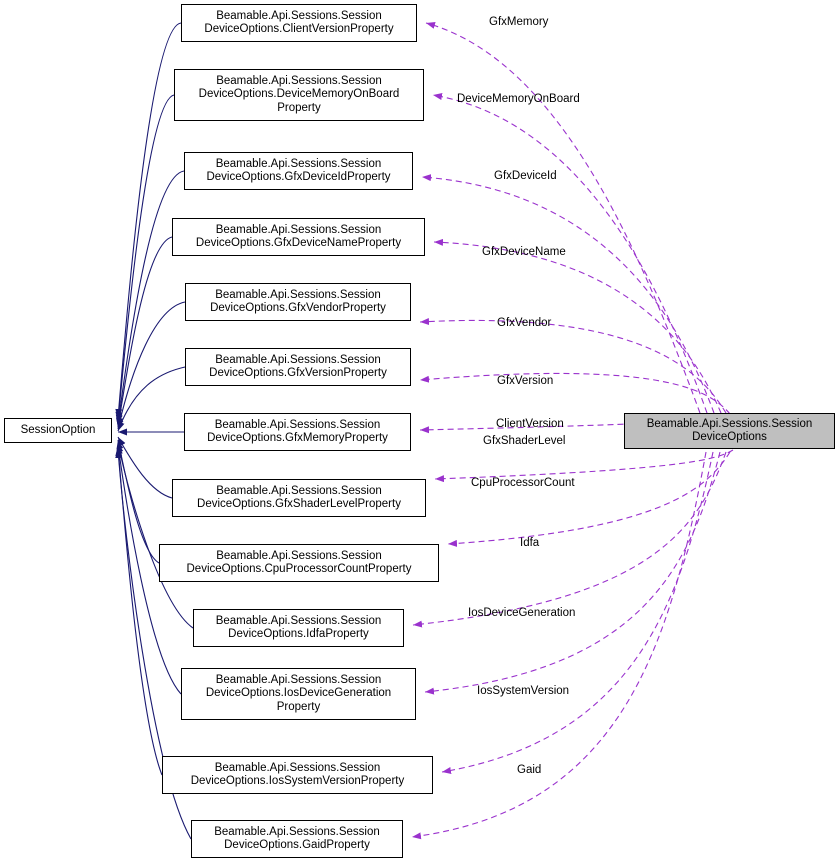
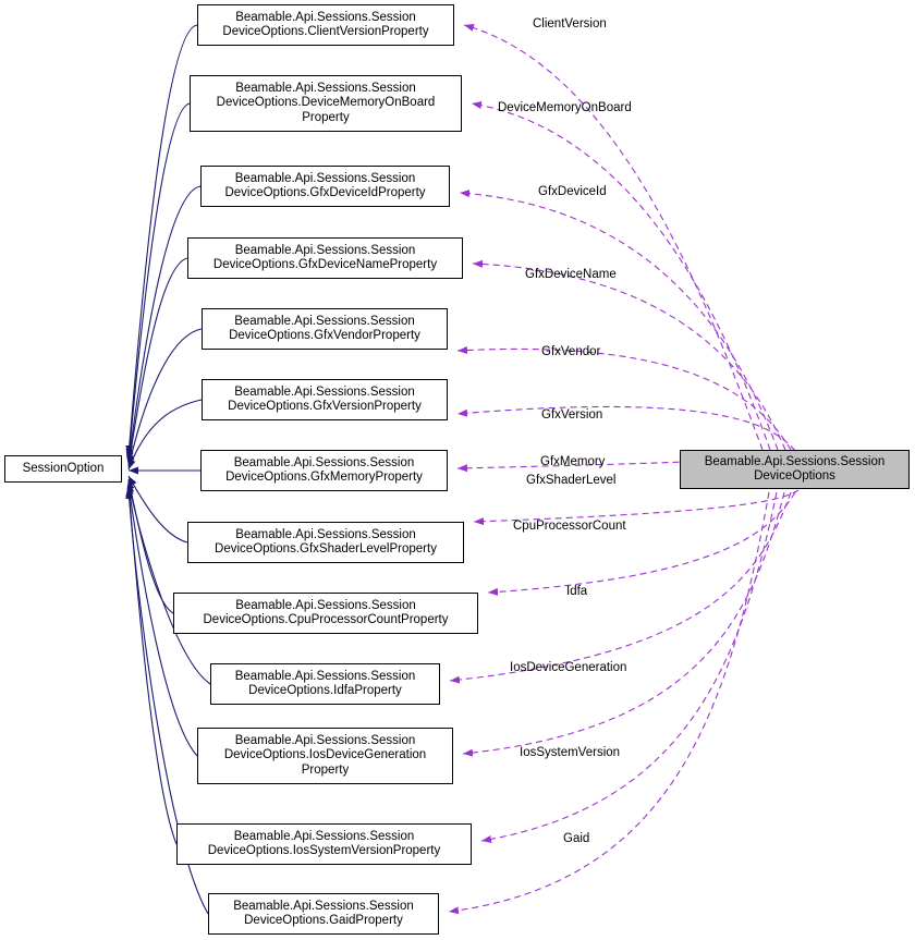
  SessionOption
  Beamable.Api.Sessions.Session
  DeviceOptions
  Beamable.Api.Sessions.Session
  DeviceOptions.ClientVersionProperty
  Beamable.Api.Sessions.Session
  DeviceOptions.DeviceMemoryOnBoard
  Property
  Beamable.Api.Sessions.Session
  DeviceOptions.GfxDeviceIdProperty
  Beamable.Api.Sessions.Session
  DeviceOptions.GfxDeviceNameProperty
  Beamable.Api.Sessions.Session
  DeviceOptions.GfxVendorProperty
  Beamable.Api.Sessions.Session
  DeviceOptions.GfxVersionProperty
  Beamable.Api.Sessions.Session
  DeviceOptions.GfxMemoryProperty
  Beamable.Api.Sessions.Session
  DeviceOptions.GfxShaderLevelProperty
  Beamable.Api.Sessions.Session
  DeviceOptions.CpuProcessorCountProperty
  Beamable.Api.Sessions.Session
  DeviceOptions.IdfaProperty
  Beamable.Api.Sessions.Session
  DeviceOptions.IosDeviceGeneration
  Property
  Beamable.Api.Sessions.Session
  DeviceOptions.IosSystemVersionProperty
  Beamable.Api.Sessions.Session
  DeviceOptions.GaidProperty
- GfxMemory
+ ClientVersion
  DeviceMemoryOnBoard
  GfxDeviceId
  GfxDeviceName
  GfxVendor
  GfxVersion
- ClientVersion
+ GfxMemory
  GfxShaderLevel
  CpuProcessorCount
  Idfa
  IosDeviceGeneration
  IosSystemVersion
  Gaid
